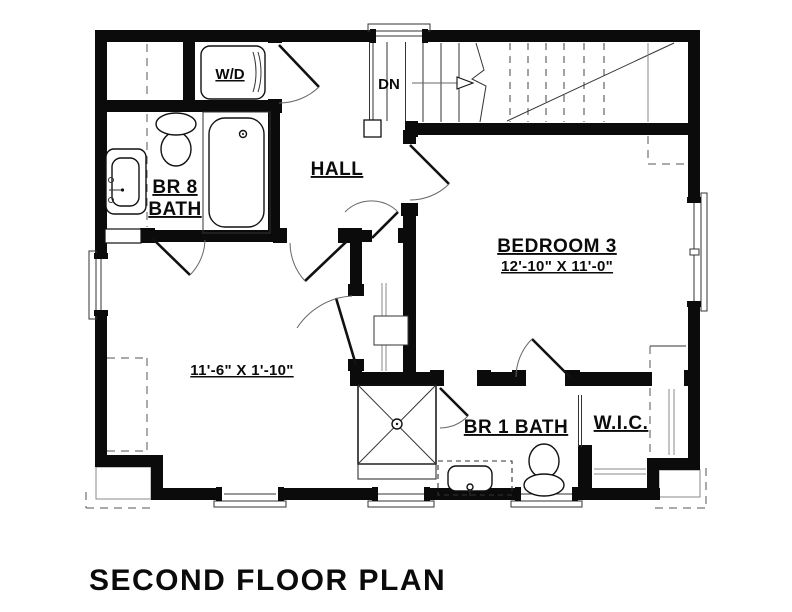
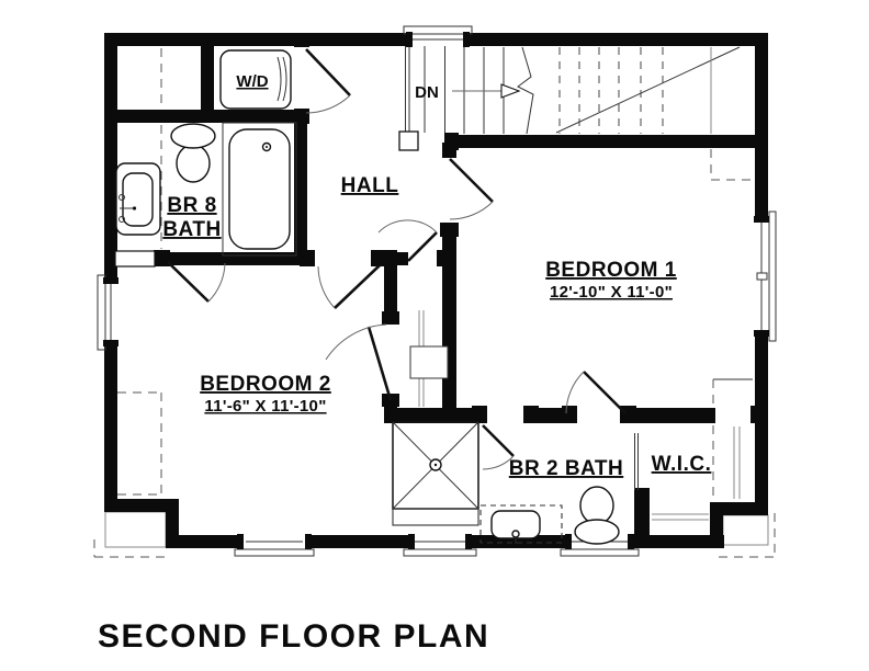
  DN
  W/D
  HALL
  BR 8
  BATH
- BEDROOM 3
+ BEDROOM 1
  12'-10" X 11'-0"
+ BEDROOM 2
- 11'-6" X 1'-10"
+ 11'-6" X 11'-10"
- BR 1 BATH
+ BR 2 BATH
  W.I.C.
  SECOND FLOOR PLAN
